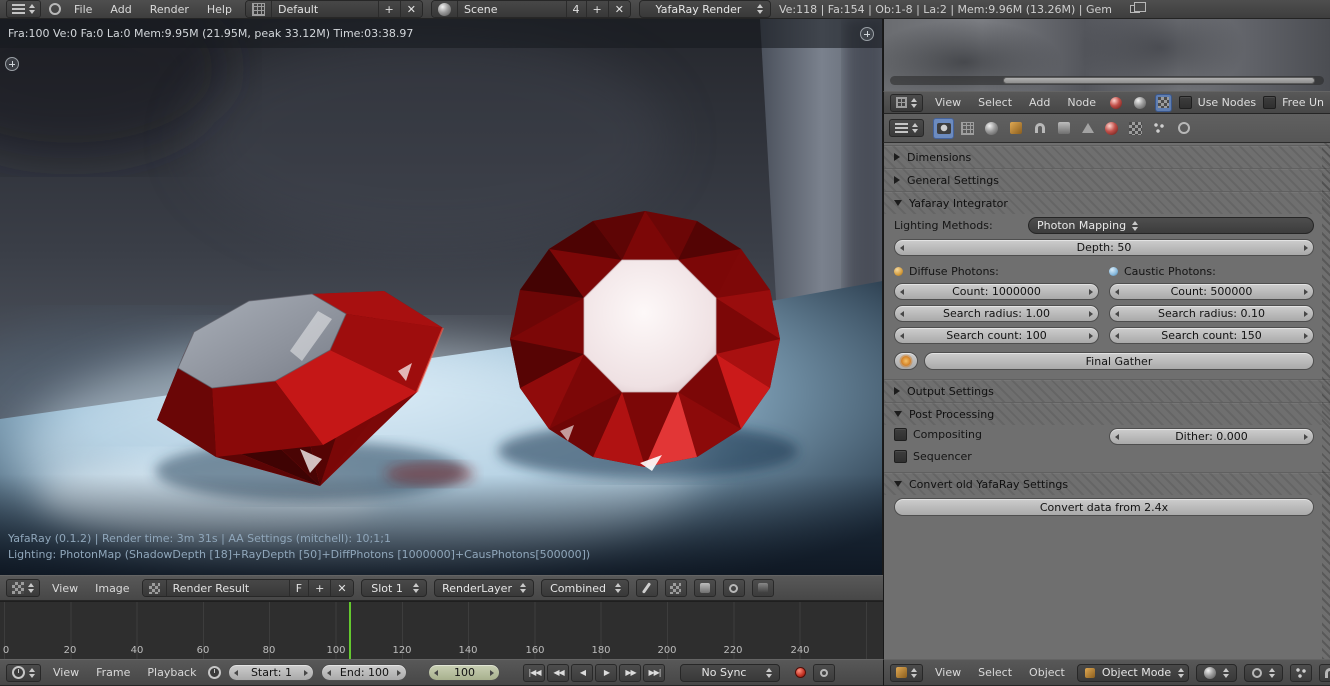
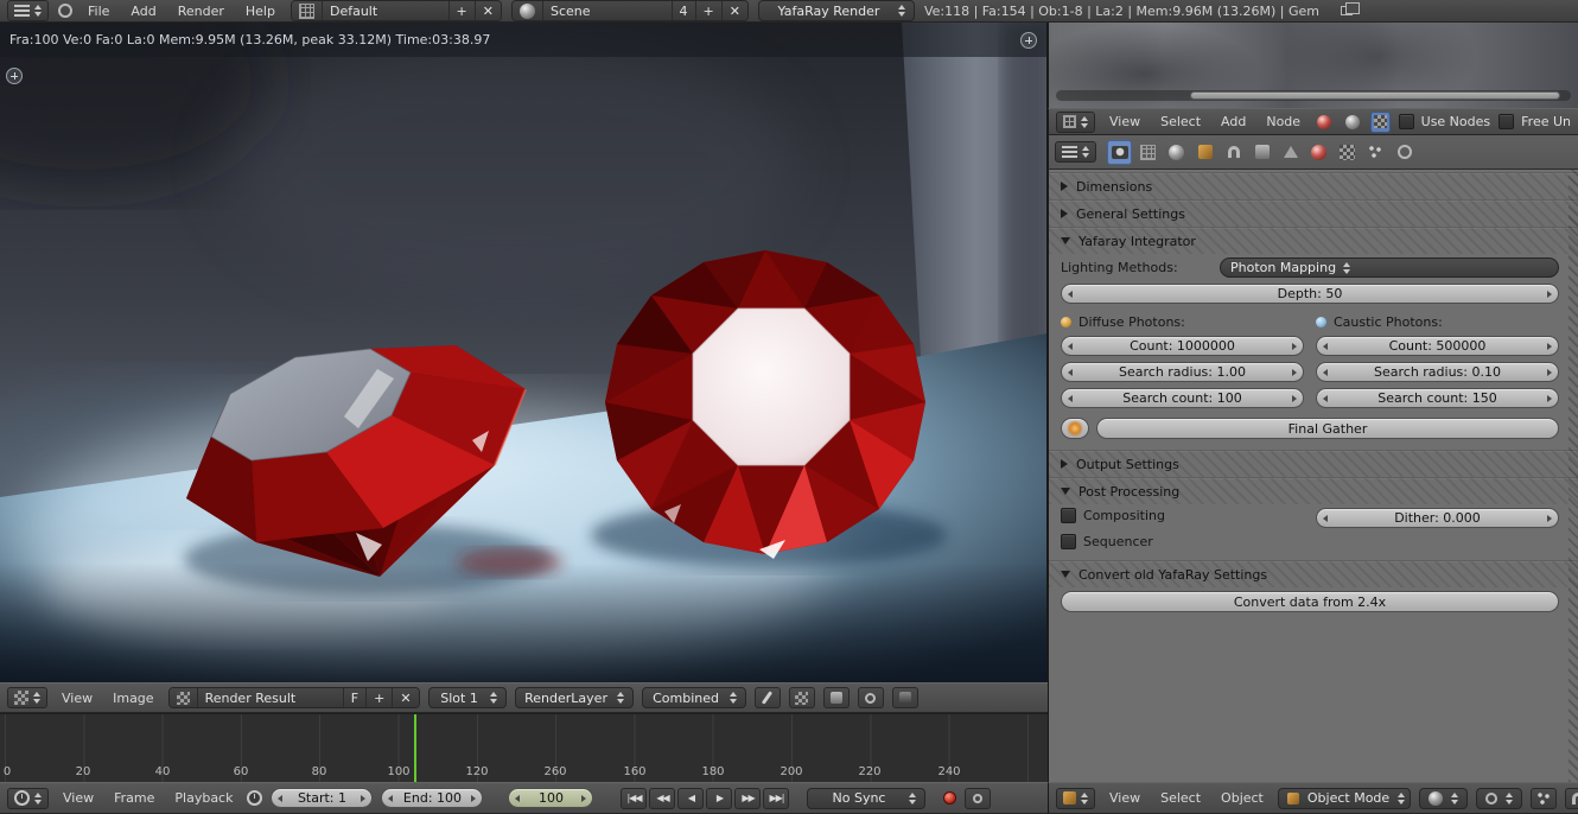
  File
  Add
  Render
  Help
  Default
  +
  ✕
  Scene
  4
  +
  ✕
  YafaRay Render
  Ve:118 | Fa:154 | Ob:1-8 | La:2 | Mem:9.96M (13.26M) | Gem
- Fra:100 Ve:0 Fa:0 La:0 Mem:9.95M (21.95M, peak 33.12M) Time:03:38.97
+ Fra:100 Ve:0 Fa:0 La:0 Mem:9.95M (13.26M, peak 33.12M) Time:03:38.97
- YafaRay (0.1.2) | Render time: 3m 31s | AA Settings (mitchell): 10;1;1
- Lighting: PhotonMap (ShadowDepth [18]+RayDepth [50]+DiffPhotons [1000000]+CausPhotons[500000])
  View
  Image
  Render Result
  F
  +
  ✕
  Slot 1
  RenderLayer
  Combined
  0
  20
  40
  60
  80
  100
  120
- 140
+ 260
  160
  180
  200
  220
  240
  View
  Frame
  Playback
  Start: 1
  End: 100
  100
  |◀◀
  ◀◀
  ◀
  ▶
  ▶▶
  ▶▶|
  No Sync
  View
  Select
  Add
  Node
  Use Nodes
  Free Un
  Dimensions
  General Settings
  Yafaray Integrator
  Lighting Methods:
  Photon Mapping
  Depth: 50
  Diffuse Photons:
  Count: 1000000
  Search radius: 1.00
  Search count: 100
  Caustic Photons:
  Count: 500000
  Search radius: 0.10
  Search count: 150
  Final Gather
  Output Settings
  Post Processing
  Compositing
  Sequencer
  Dither: 0.000
  Convert old YafaRay Settings
  Convert data from 2.4x
  View
  Select
  Object
  Object Mode
